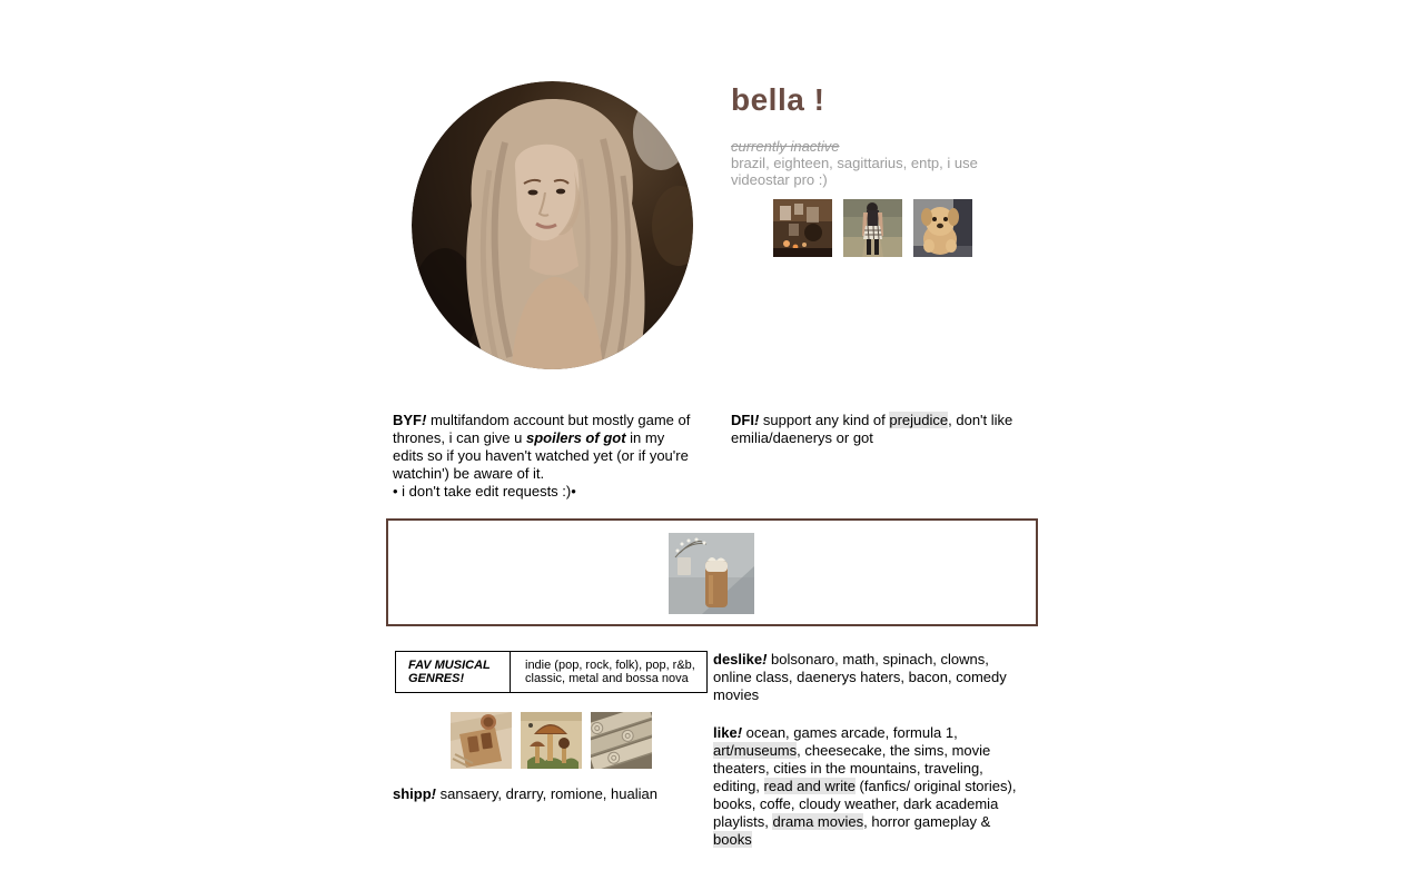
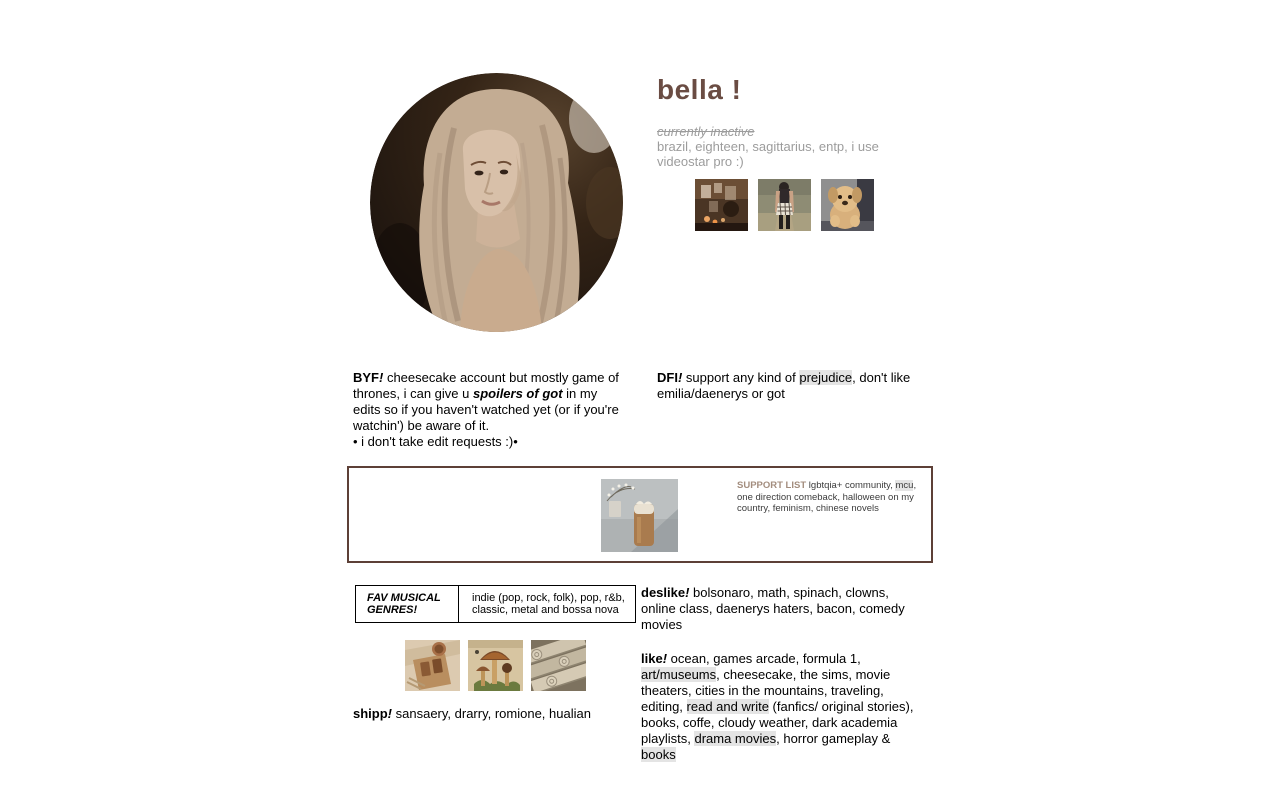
  bella !
  currently inactive
  brazil, eighteen, sagittarius, entp, i use videostar pro :)
- BYF! multifandom account but mostly game of thrones, i can give u spoilers of got in my edits so if you haven't watched yet (or if you're watchin') be aware of it.
+ BYF! cheesecake account but mostly game of thrones, i can give u spoilers of got in my edits so if you haven't watched yet (or if you're watchin') be aware of it.
  • i don't take edit requests :)•
  DFI! support any kind of prejudice, don't like emilia/daenerys or got
+ SUPPORT LIST lgbtqia+ community, mcu, one direction comeback, halloween on my country, feminism, chinese novels
  FAV MUSICAL GENRES!
  indie (pop, rock, folk), pop, r&b, classic, metal and bossa nova
  deslike! bolsonaro, math, spinach, clowns, online class, daenerys haters, bacon, comedy movies
  like! ocean, games arcade, formula 1, art/museums, cheesecake, the sims, movie theaters, cities in the mountains, traveling, editing, read and write (fanfics/ original stories), books, coffe, cloudy weather, dark academia playlists, drama movies, horror gameplay & books
  shipp! sansaery, drarry, romione, hualian
